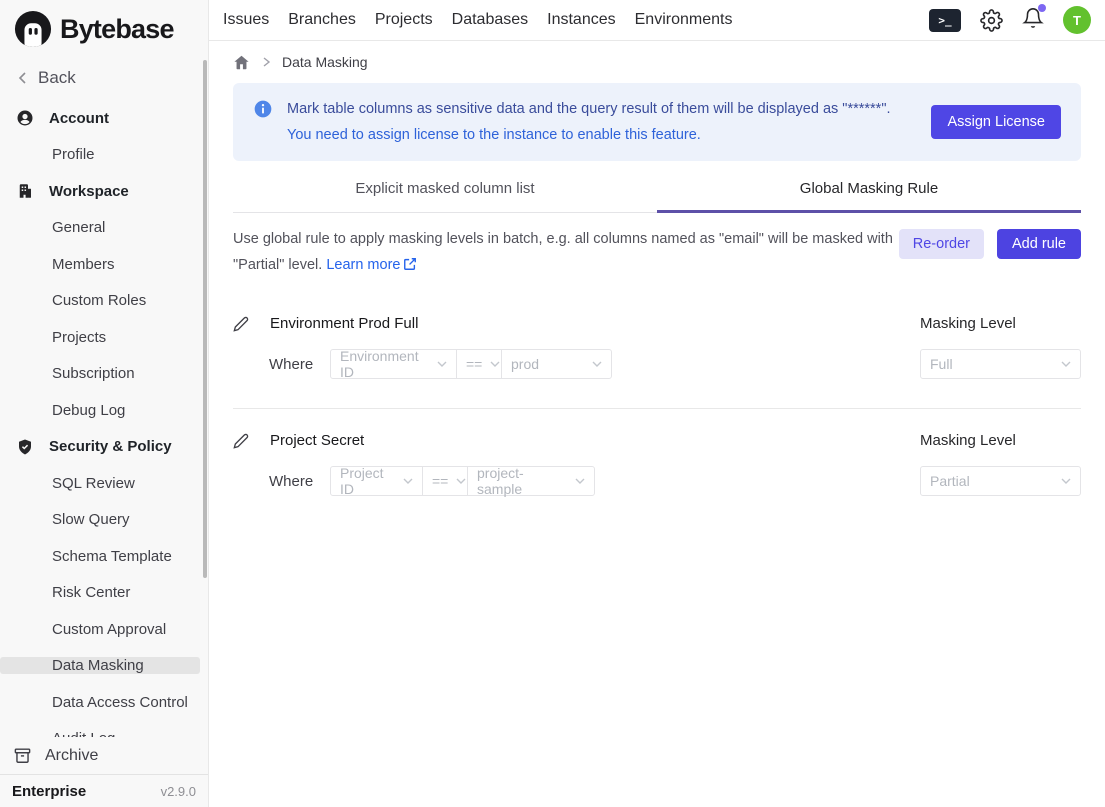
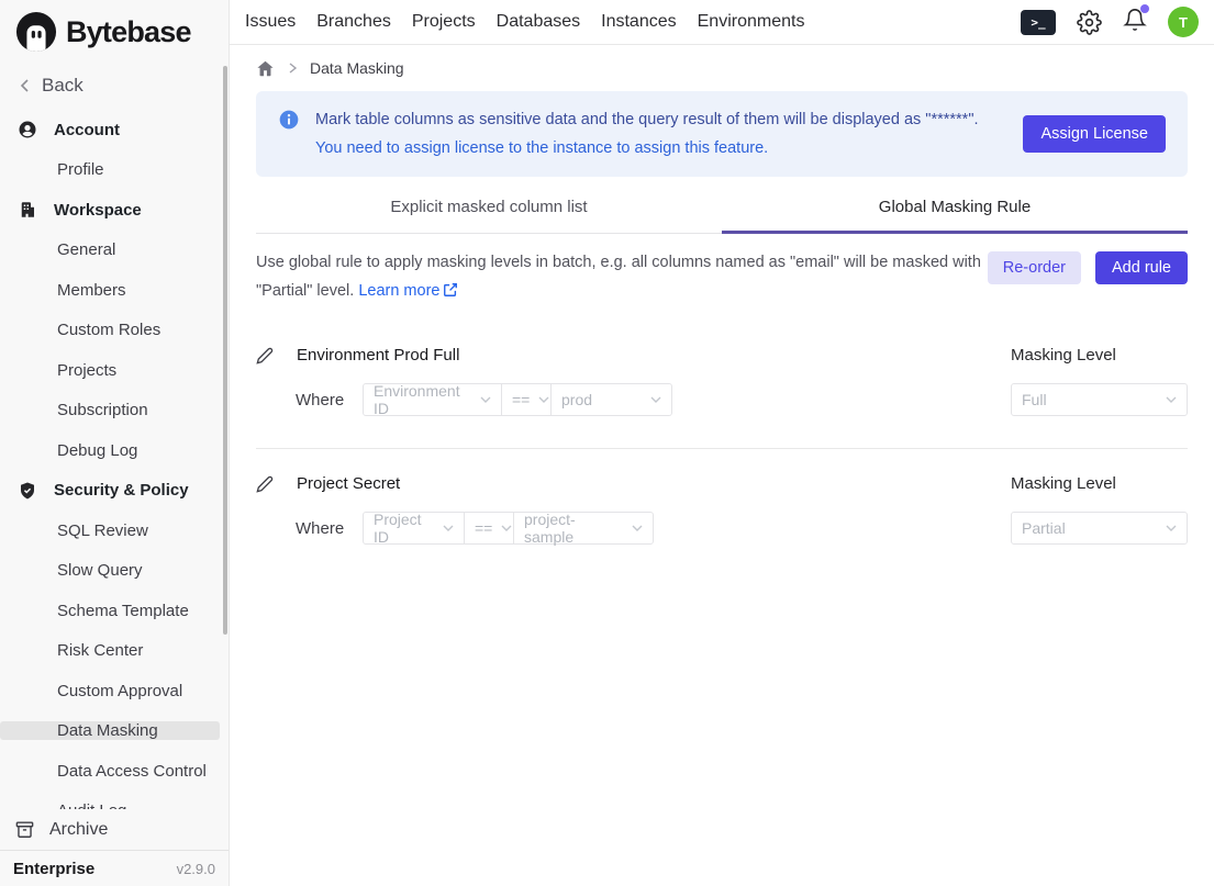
  Bytebase
  Back
  Account
  Profile
  Workspace
  General
  Members
  Custom Roles
  Projects
  Subscription
  Debug Log
  Security & Policy
  SQL Review
  Slow Query
  Schema Template
  Risk Center
  Custom Approval
  Data Masking
  Data Access Control
  Archive
  Enterprise
  v2.9.0
  Issues
  Branches
  Projects
  Databases
  Instances
  Environments
  >_
  T
  Data Masking
  Mark table columns as sensitive data and the query result of them will be displayed as "******".
- You need to assign license to the instance to enable this feature.
+ You need to assign license to the instance to assign this feature.
  Assign License
  Explicit masked column list
  Global Masking Rule
  Use global rule to apply masking levels in batch, e.g. all columns named as "email" will be masked with "Partial" level. Learn more
  Re-order
  Add rule
  Environment Prod Full
  Masking Level
  Where
  Environment ID
  ==
  prod
  Full
  Project Secret
  Masking Level
  Where
  Project ID
  ==
  project-sample
  Partial
